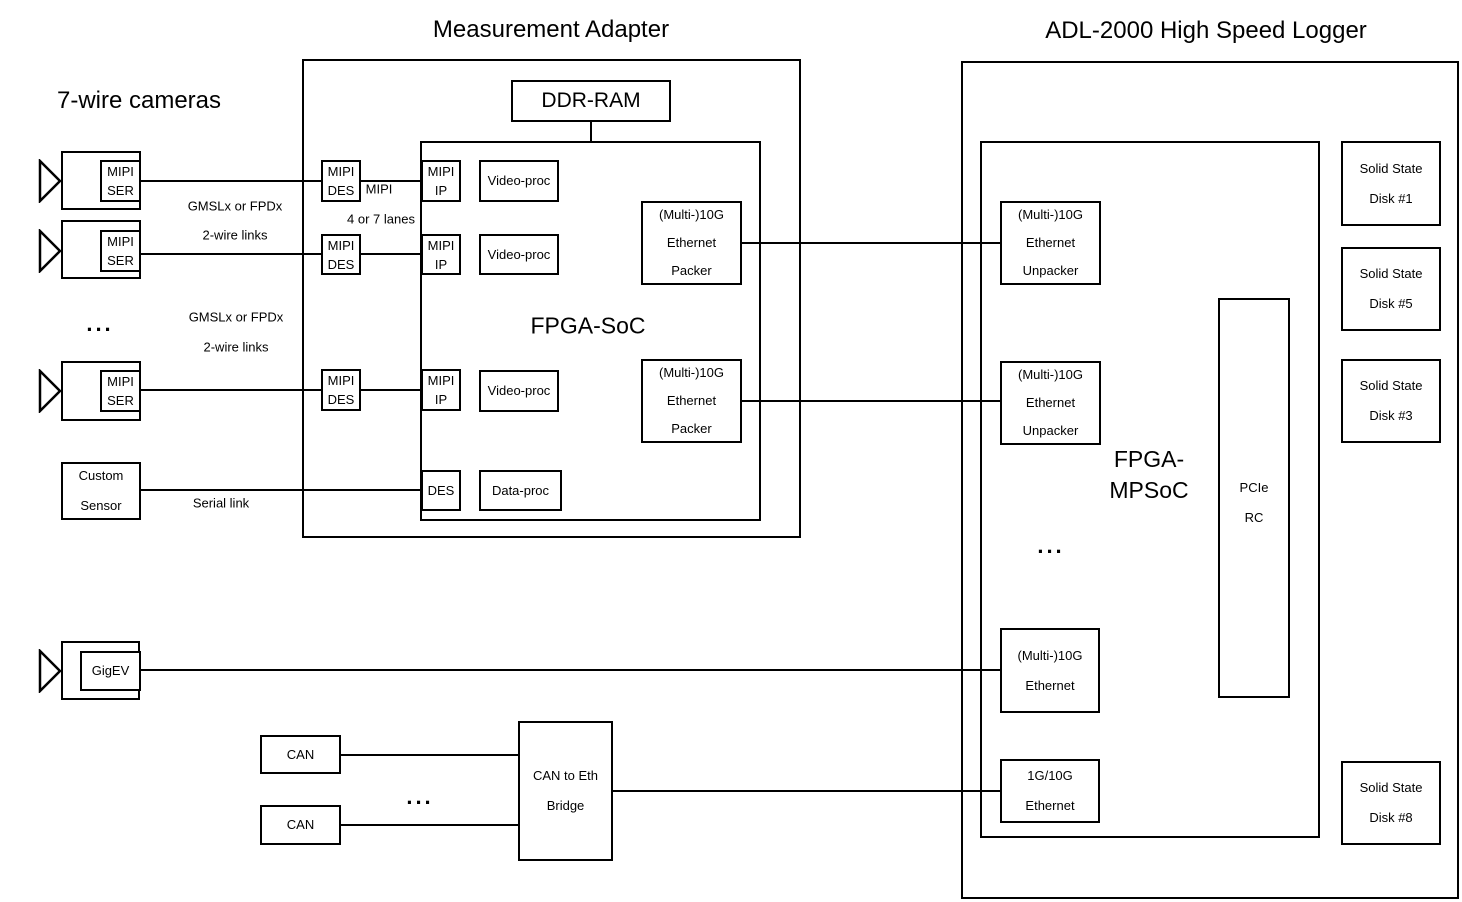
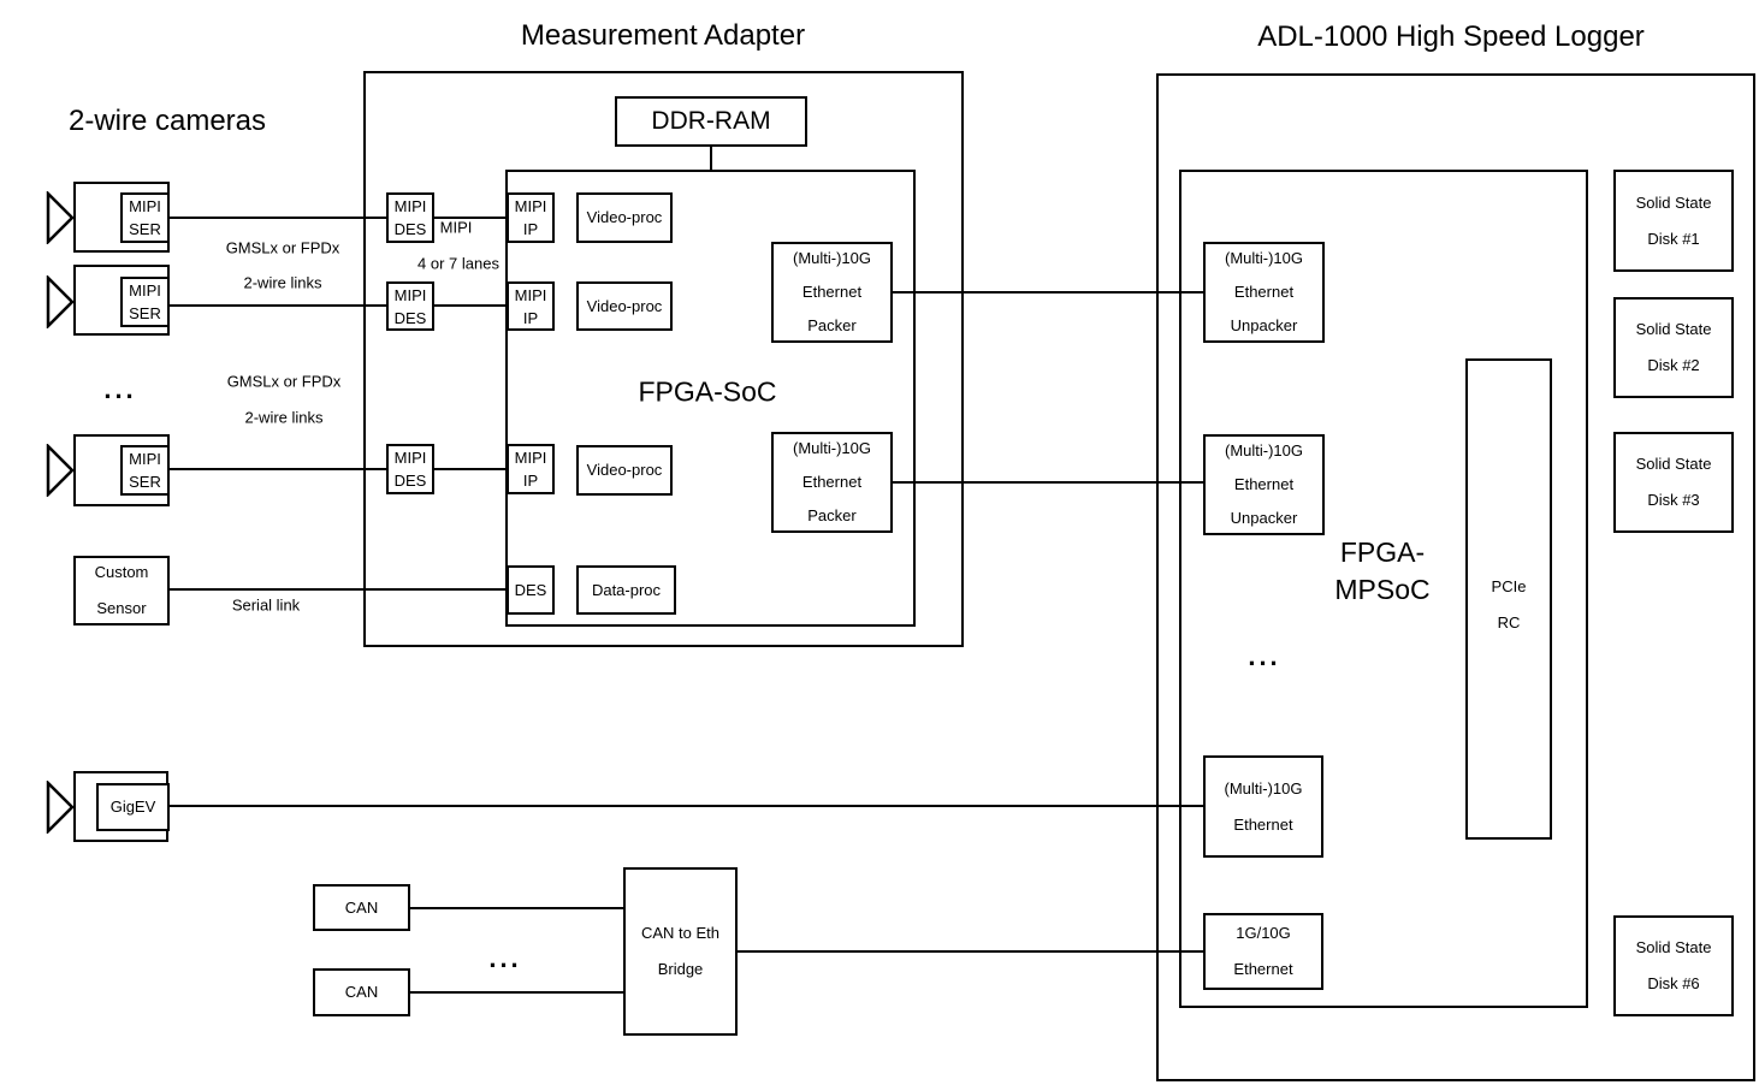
- 7-wire cameras
+ 2-wire cameras
  Measurement Adapter
- ADL-2000 High Speed Logger
+ ADL-1000 High Speed Logger
  FPGA-SoC
  FPGA-
  MPSoC
  MIPI
  SER
  MIPI
  SER
  ...
  MIPI
  SER
  GMSLx or FPDx
  2-wire links
  GMSLx or FPDx
  2-wire links
  MIPI
  4 or 7 lanes
  Serial link
  Custom
  Sensor
  GigEV
  CAN
  CAN
  ...
  CAN to Eth
  Bridge
  DDR-RAM
  MIPI
  DES
  MIPI
  DES
  MIPI
  DES
  MIPI
  IP
  MIPI
  IP
  MIPI
  IP
  Video-proc
  Video-proc
  Video-proc
  DES
  Data-proc
  (Multi-)10G
  Ethernet
  Packer
  (Multi-)10G
  Ethernet
  Packer
  (Multi-)10G
  Ethernet
  Unpacker
  (Multi-)10G
  Ethernet
  Unpacker
  ...
  (Multi-)10G
  Ethernet
  1G/10G
  Ethernet
  PCIe
  RC
  Solid State
  Disk #1
  Solid State
- Disk #5
+ Disk #2
  Solid State
  Disk #3
  Solid State
- Disk #8
+ Disk #6
